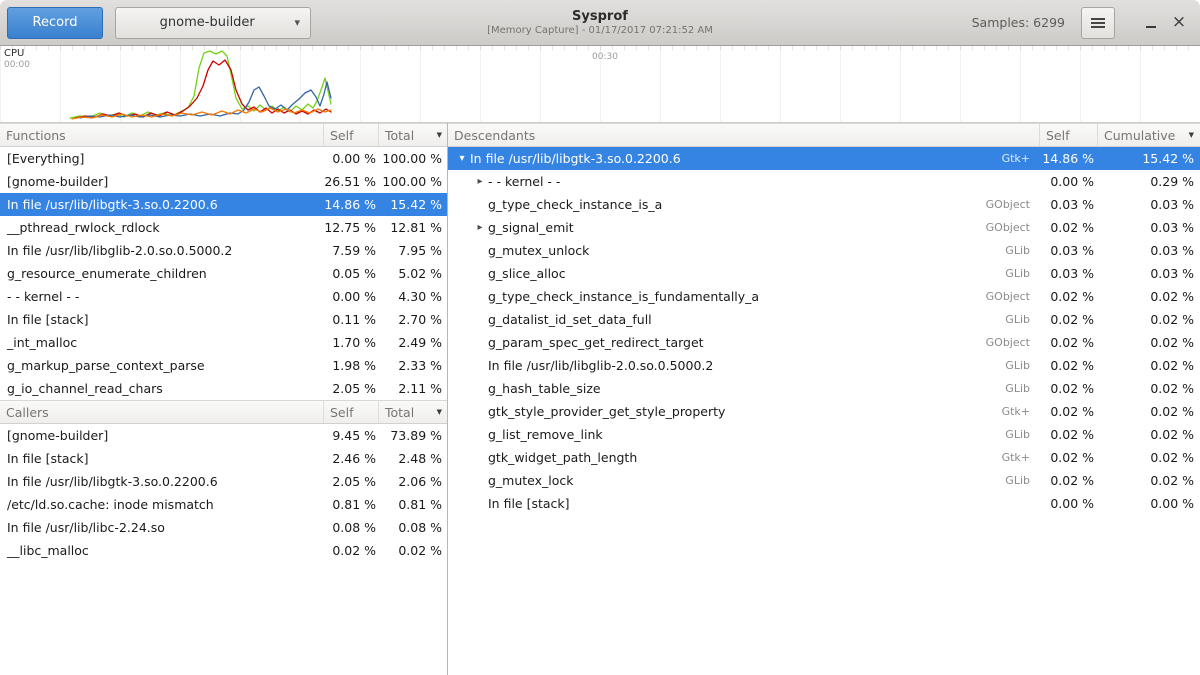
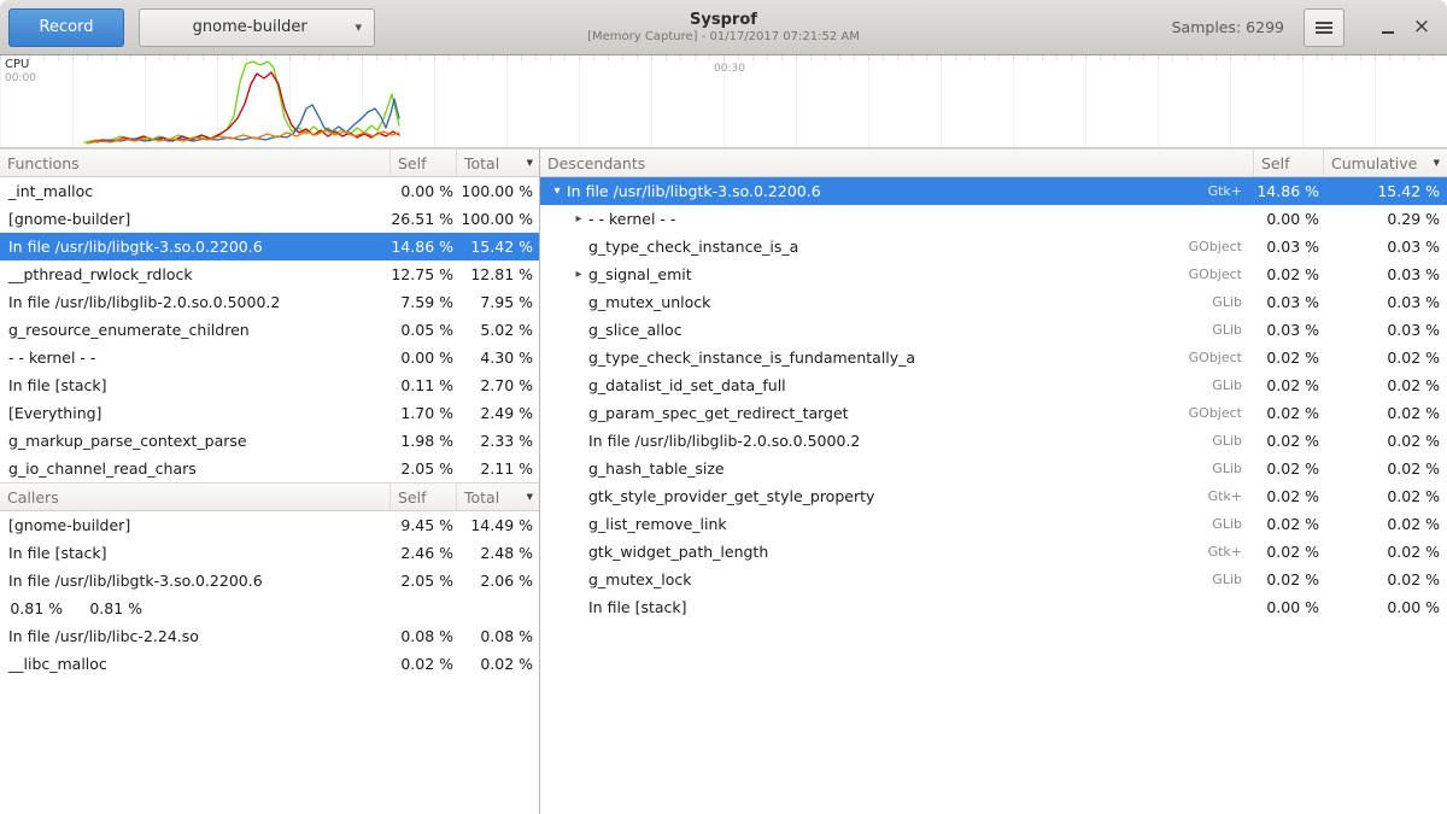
  Record
  gnome-builder
  ▾
  Sysprof
  [Memory Capture] - 01/17/2017 07:21:52 AM
  Samples: 6299
  ×
  CPU
  00:00
  00:30
  Functions
  Self
  Total
  ▼
- [Everything]
+ _int_malloc
  0.00 %
  100.00 %
  [gnome-builder]
  26.51 %
  100.00 %
  In file /usr/lib/libgtk-3.so.0.2200.6
  14.86 %
  15.42 %
  __pthread_rwlock_rdlock
  12.75 %
  12.81 %
  In file /usr/lib/libglib-2.0.so.0.5000.2
  7.59 %
  7.95 %
  g_resource_enumerate_children
  0.05 %
  5.02 %
  - - kernel - -
  0.00 %
  4.30 %
  In file [stack]
  0.11 %
  2.70 %
- _int_malloc
+ [Everything]
  1.70 %
  2.49 %
  g_markup_parse_context_parse
  1.98 %
  2.33 %
  g_io_channel_read_chars
  2.05 %
  2.11 %
  Callers
  Self
  Total
  ▼
  [gnome-builder]
  9.45 %
- 73.89 %
+ 14.49 %
  In file [stack]
  2.46 %
  2.48 %
  In file /usr/lib/libgtk-3.so.0.2200.6
  2.05 %
  2.06 %
- /etc/ld.so.cache: inode mismatch
  0.81 %
  0.81 %
  In file /usr/lib/libc-2.24.so
  0.08 %
  0.08 %
  __libc_malloc
  0.02 %
  0.02 %
  Descendants
  Self
  Cumulative
  ▼
  ▾
  In file /usr/lib/libgtk-3.so.0.2200.6
  Gtk+
  14.86 %
  15.42 %
  ▸
  - - kernel - -
  0.00 %
  0.29 %
  g_type_check_instance_is_a
  GObject
  0.03 %
  0.03 %
  ▸
  g_signal_emit
  GObject
  0.02 %
  0.03 %
  g_mutex_unlock
  GLib
  0.03 %
  0.03 %
  g_slice_alloc
  GLib
  0.03 %
  0.03 %
  g_type_check_instance_is_fundamentally_a
  GObject
  0.02 %
  0.02 %
  g_datalist_id_set_data_full
  GLib
  0.02 %
  0.02 %
  g_param_spec_get_redirect_target
  GObject
  0.02 %
  0.02 %
  In file /usr/lib/libglib-2.0.so.0.5000.2
  GLib
  0.02 %
  0.02 %
  g_hash_table_size
  GLib
  0.02 %
  0.02 %
  gtk_style_provider_get_style_property
  Gtk+
  0.02 %
  0.02 %
  g_list_remove_link
  GLib
  0.02 %
  0.02 %
  gtk_widget_path_length
  Gtk+
  0.02 %
  0.02 %
  g_mutex_lock
  GLib
  0.02 %
  0.02 %
  In file [stack]
  0.00 %
  0.00 %
